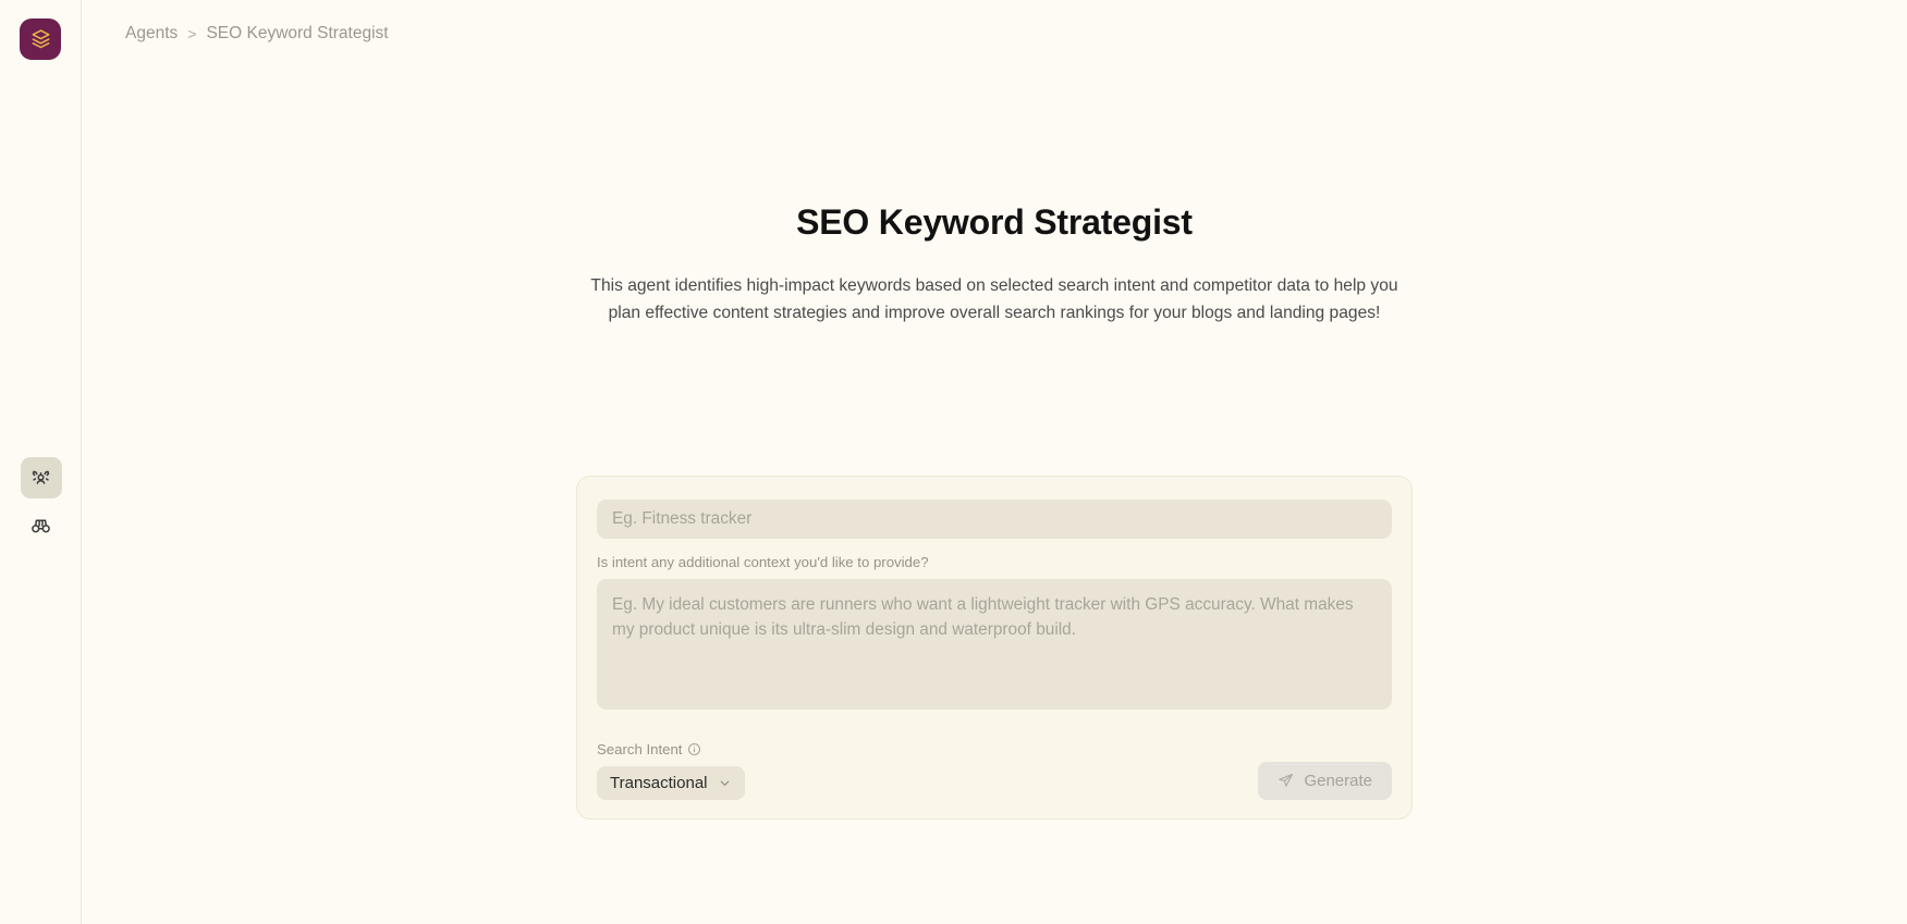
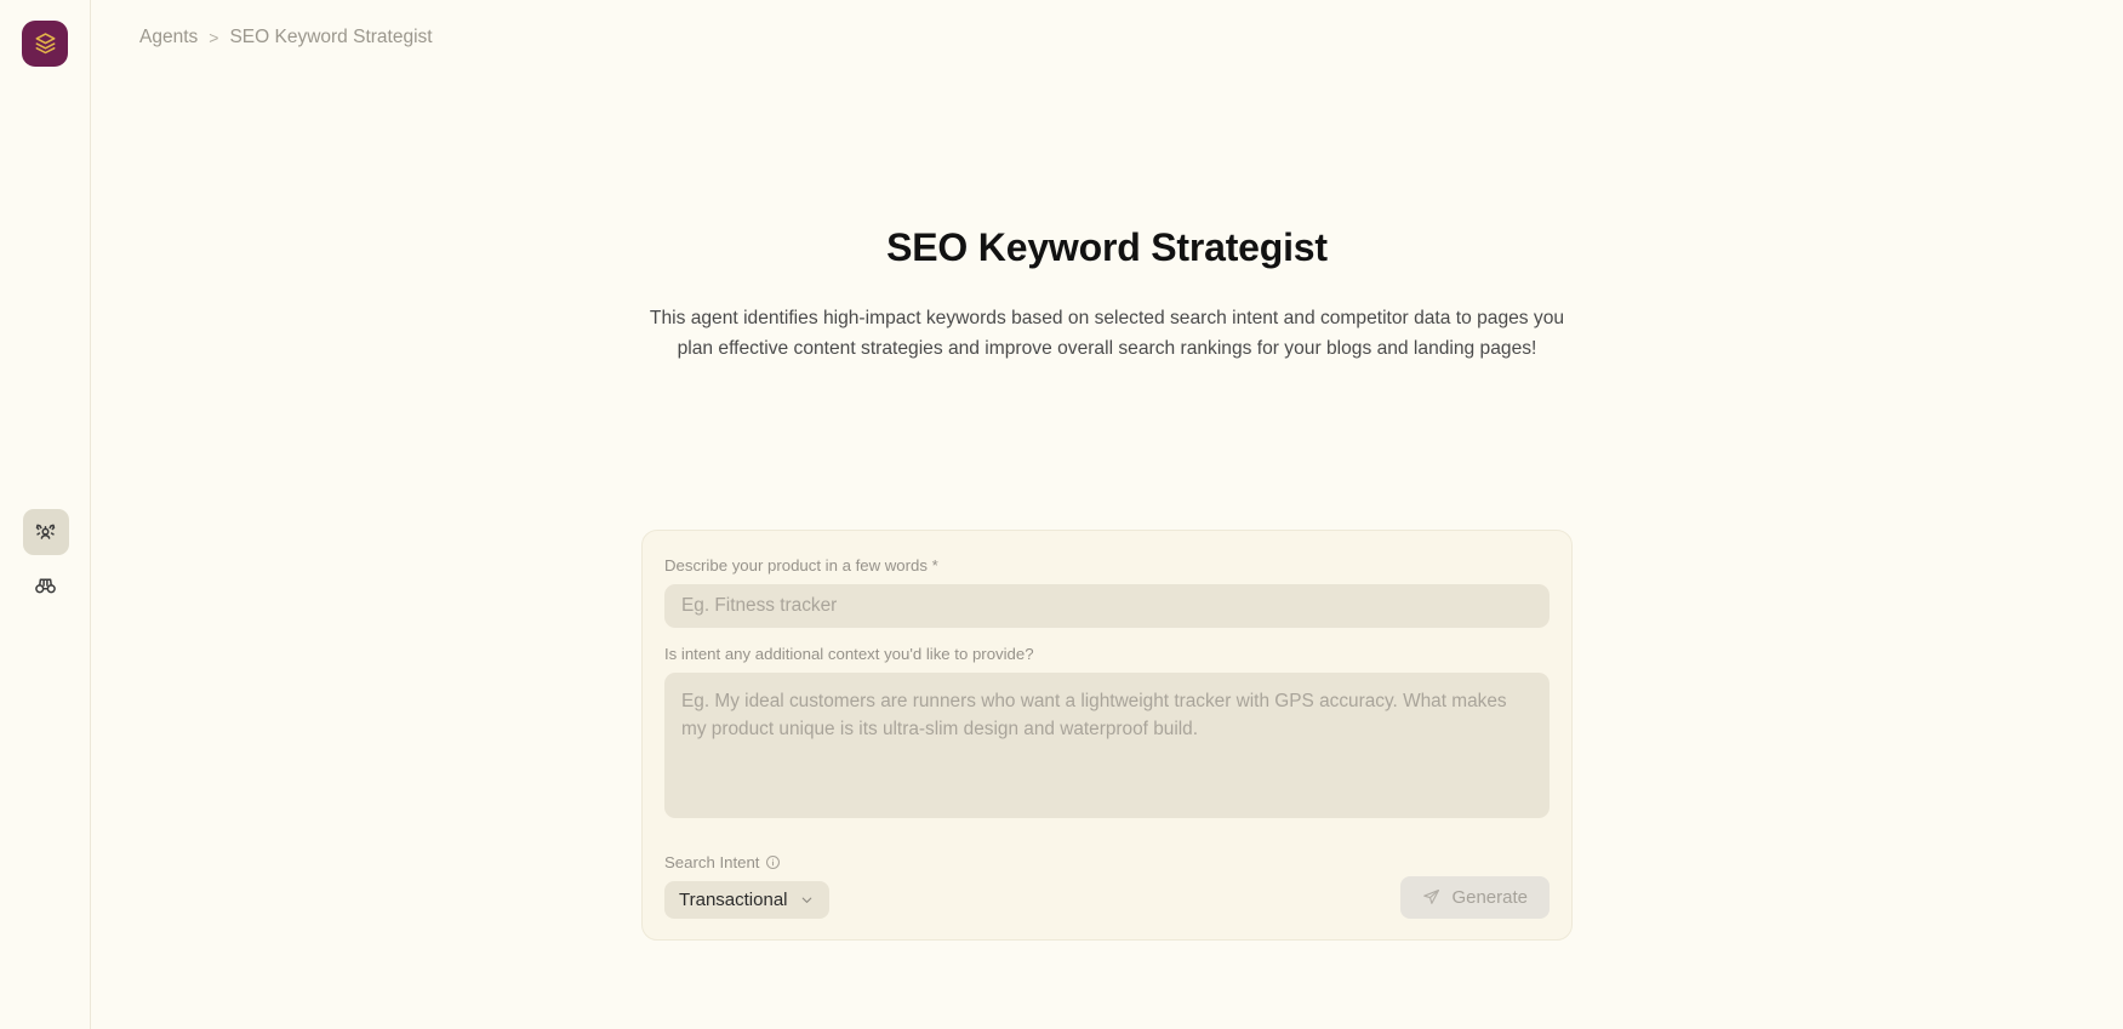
  Agents
  >
  SEO Keyword Strategist
  SEO Keyword Strategist
- This agent identifies high-impact keywords based on selected search intent and competitor data to help you plan effective content strategies and improve overall search rankings for your blogs and landing pages!
+ This agent identifies high-impact keywords based on selected search intent and competitor data to pages you plan effective content strategies and improve overall search rankings for your blogs and landing pages!
+ Describe your product in a few words *
  Eg. Fitness tracker
  Is intent any additional context you'd like to provide?
  Search Intent
  Transactional
  Generate
